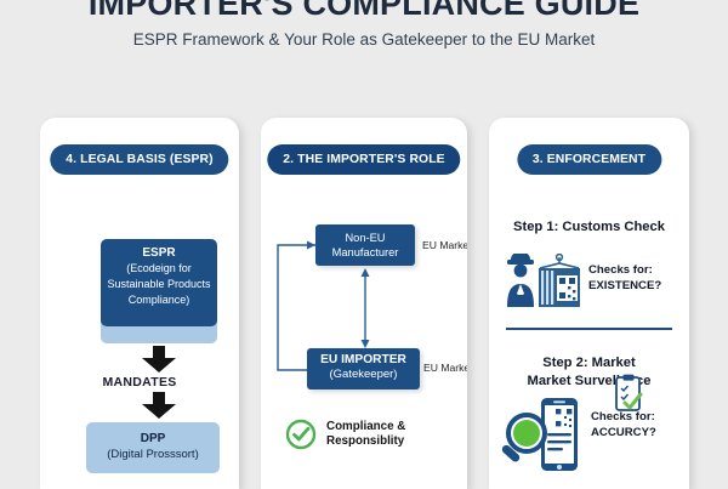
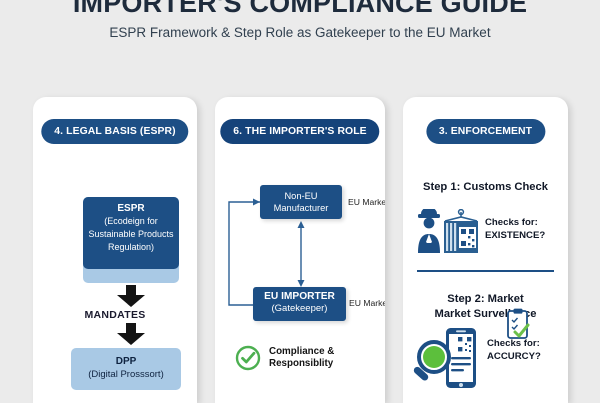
  IMPORTER'S COMPLIANCE GUIDE
- ESPR Framework & Your Role as Gatekeeper to the EU Market
+ ESPR Framework & Step Role as Gatekeeper to the EU Market
  4. LEGAL BASIS (ESPR)
  ESPR
- (Ecodeign for Sustainable Products Compliance)
+ (Ecodeign for Sustainable Products Regulation)
  MANDATES
  DPP
  (Digital Prosssort)
- 2. THE IMPORTER'S ROLE
+ 6. THE IMPORTER'S ROLE
  Non-EU Manufacturer
  EU Marke
  EU IMPORTER
  (Gatekeeper)
  EU Marke
  Compliance &
  Responsiblity
  3. ENFORCEMENT
  Step 1: Customs Check
  Checks for:
  EXISTENCE?
  Step 2: Market
  Market Survele
  Checks for:
  ACCURCY?
